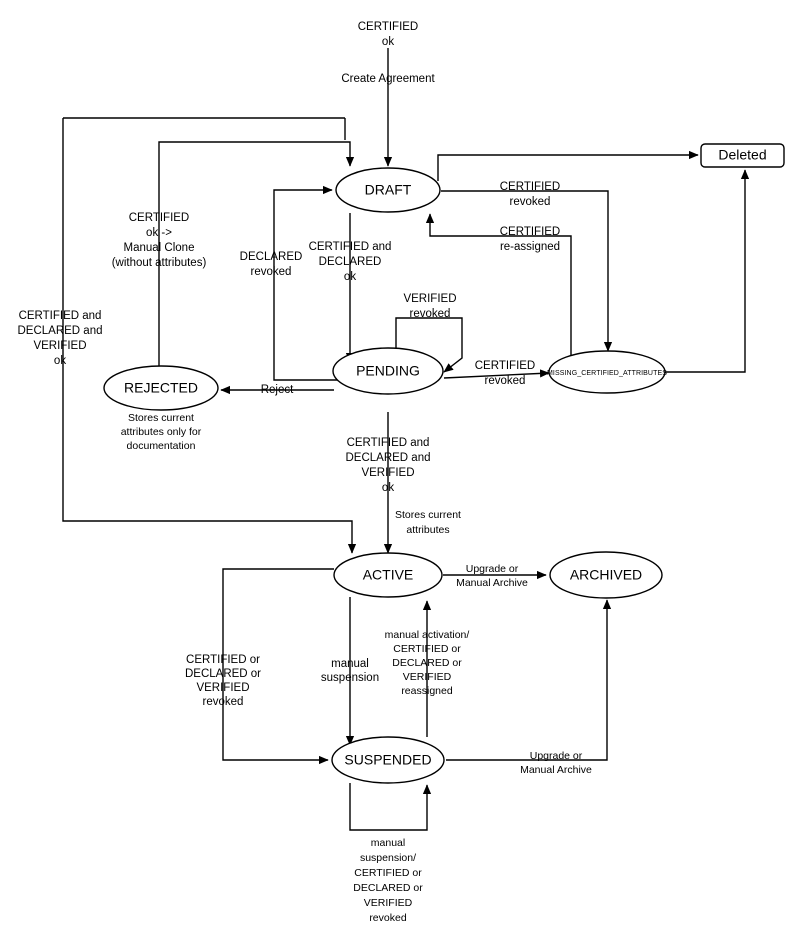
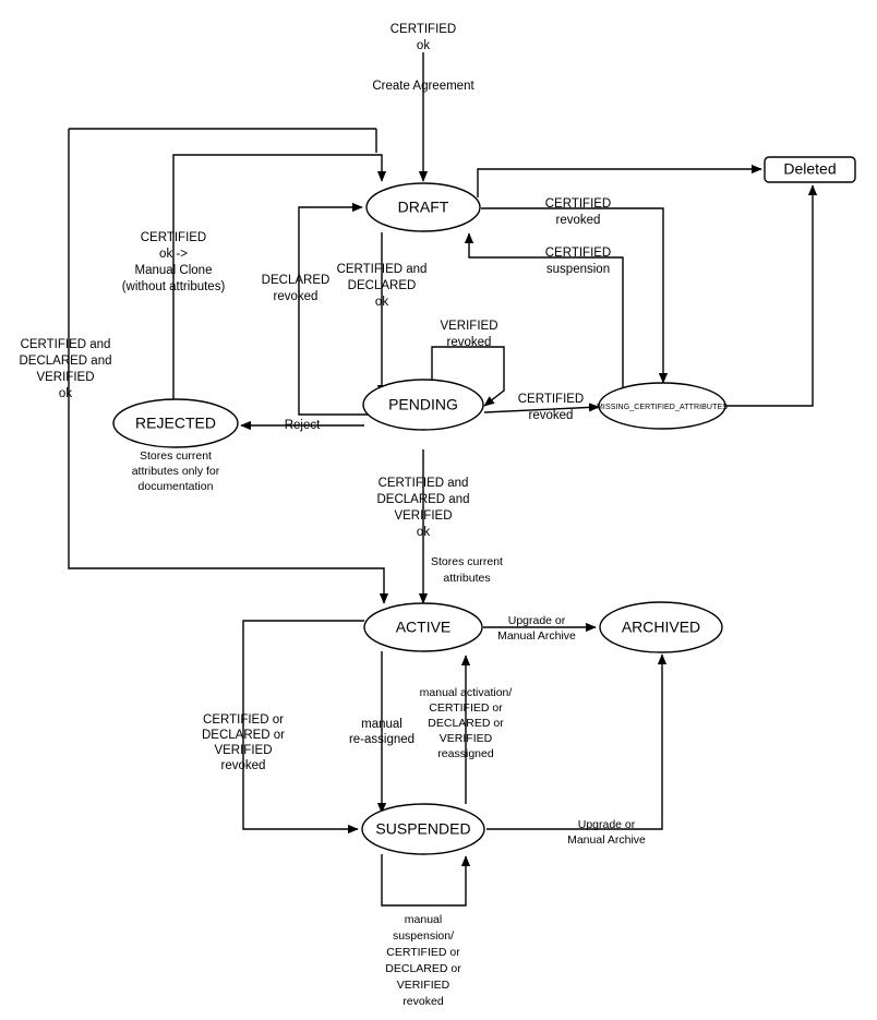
  DRAFT
  PENDING
  REJECTED
  ACTIVE
  ARCHIVED
  SUSPENDED
  Deleted
  CERTIFIED
  ok
  Create Agreement
  CERTIFIED
  revoked
  CERTIFIED
- re-assigned
+ suspension
  CERTIFIED and
  DECLARED
  ok
  DECLARED
  revoked
  VERIFIED
  revoked
  Reject
  CERTIFIED
  revoked
  CERTIFIED
  ok ->
  Manual Clone
  (without attributes)
  Stores current
  attributes only for
  documentation
  CERTIFIED and
  DECLARED and
  VERIFIED
  ok
  Stores current
  attributes
  CERTIFIED and
  DECLARED and
  VERIFIED
  ok
  Upgrade or
  Manual Archive
  manual
- suspension
+ re-assigned
  manual activation/
  CERTIFIED or
  DECLARED or
  VERIFIED
  reassigned
  CERTIFIED or
  DECLARED or
  VERIFIED
  revoked
  manual
  suspension/
  CERTIFIED or
  DECLARED or
  VERIFIED
  revoked
  Upgrade or
  Manual Archive
